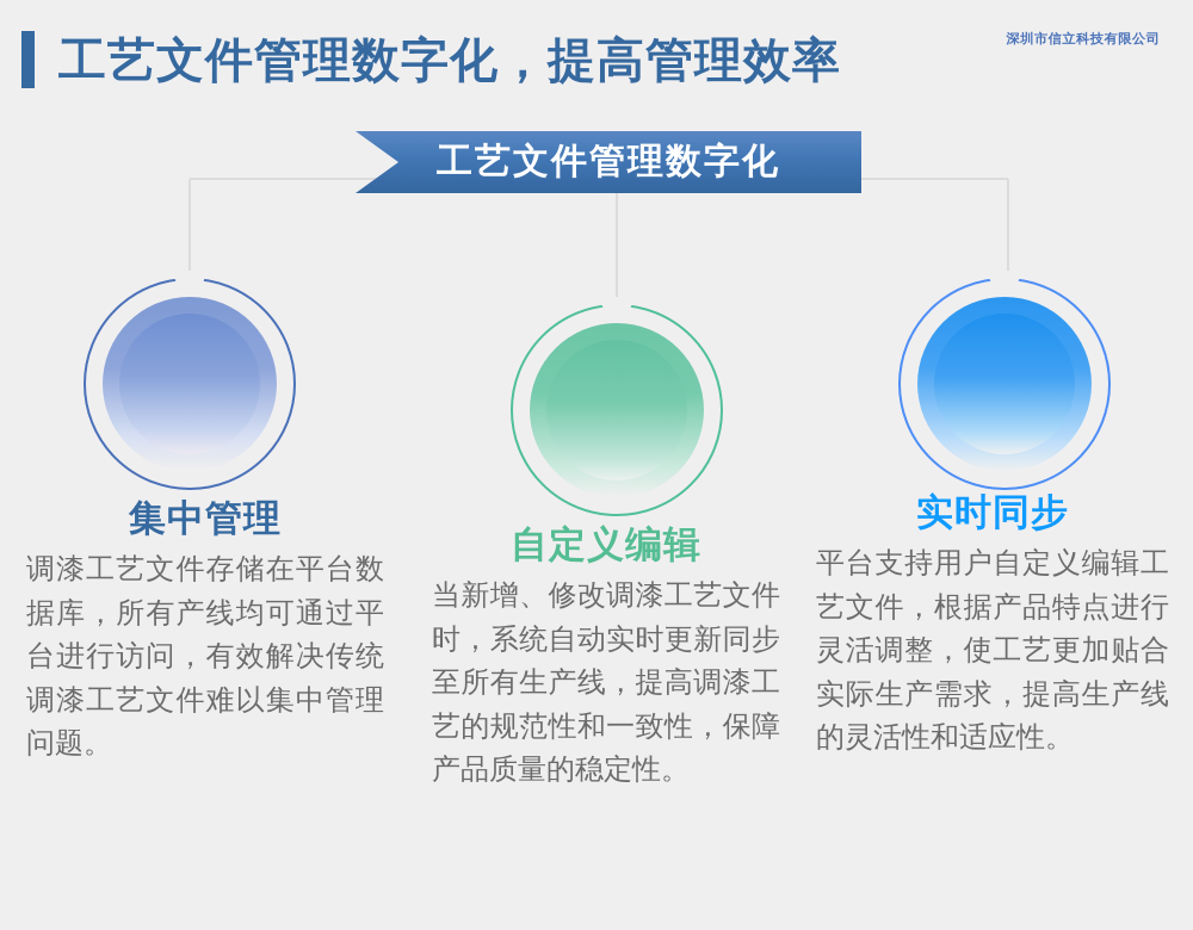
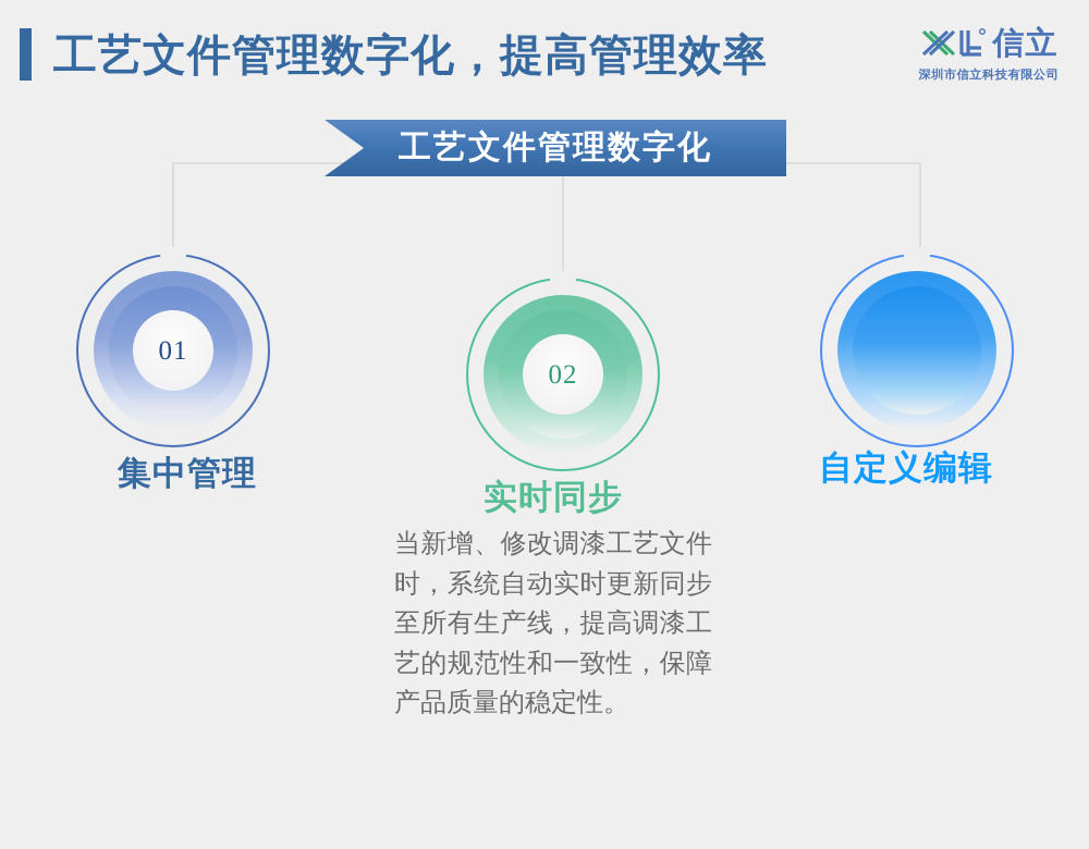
  工艺文件管理数字化，提高管理效率
+ 信立
  深圳市信立科技有限公司
  工艺文件管理数字化
+ 01
+ 02
  集中管理
- 调漆工艺文件存储在平台数据库，所有产线均可通过平台进行访问，有效解决传统调漆工艺文件难以集中管理问题。
- 自定义编辑
+ 实时同步
  当新增、修改调漆工艺文件时，系统自动实时更新同步至所有生产线，提高调漆工艺的规范性和一致性，保障产品质量的稳定性。
- 实时同步
+ 自定义编辑
- 平台支持用户自定义编辑工艺文件，根据产品特点进行灵活调整，使工艺更加贴合实际生产需求，提高生产线的灵活性和适应性。
